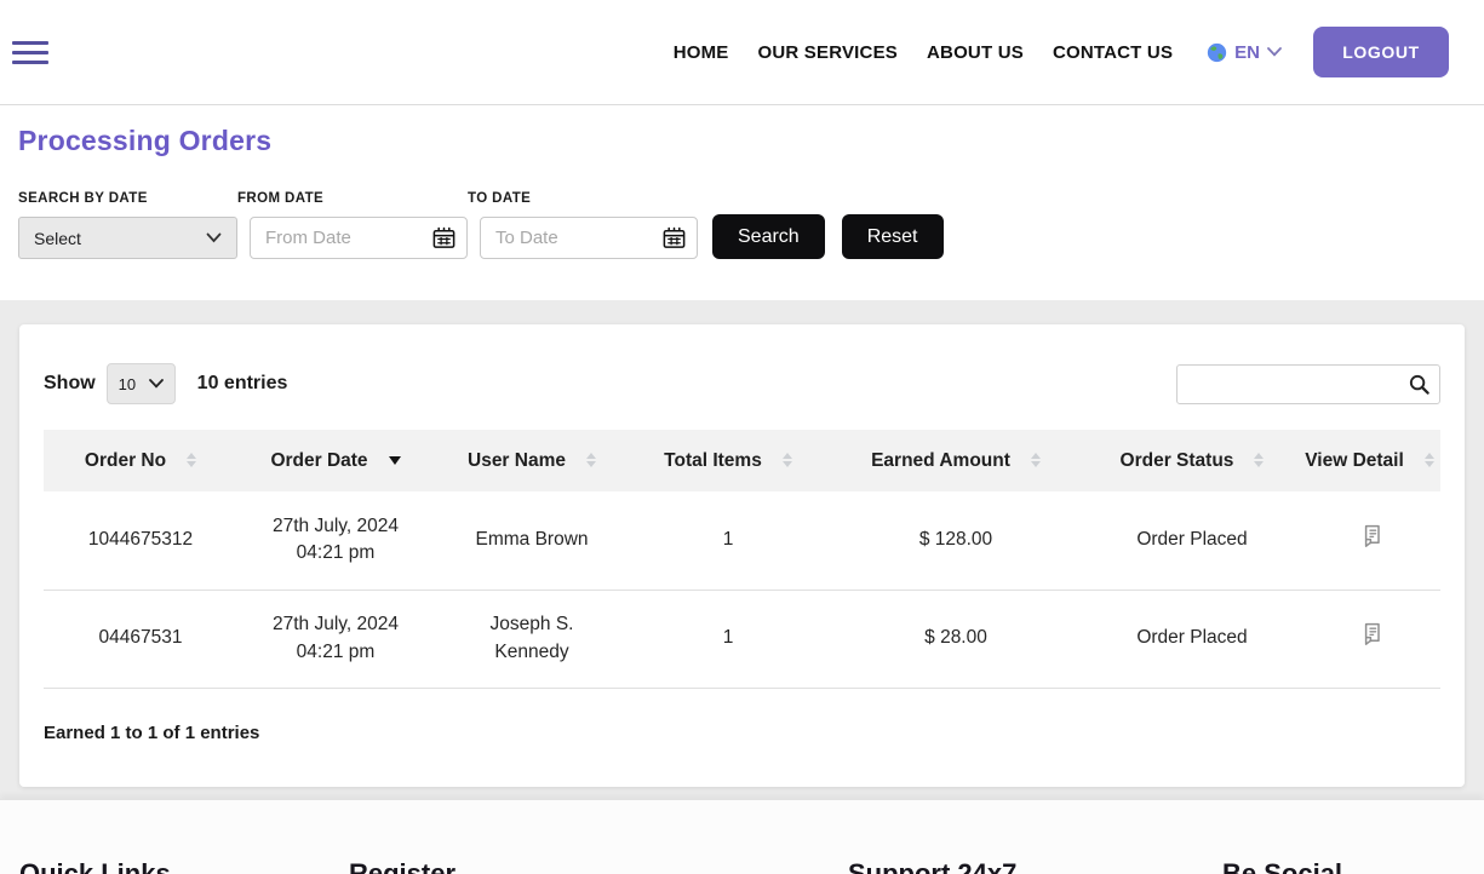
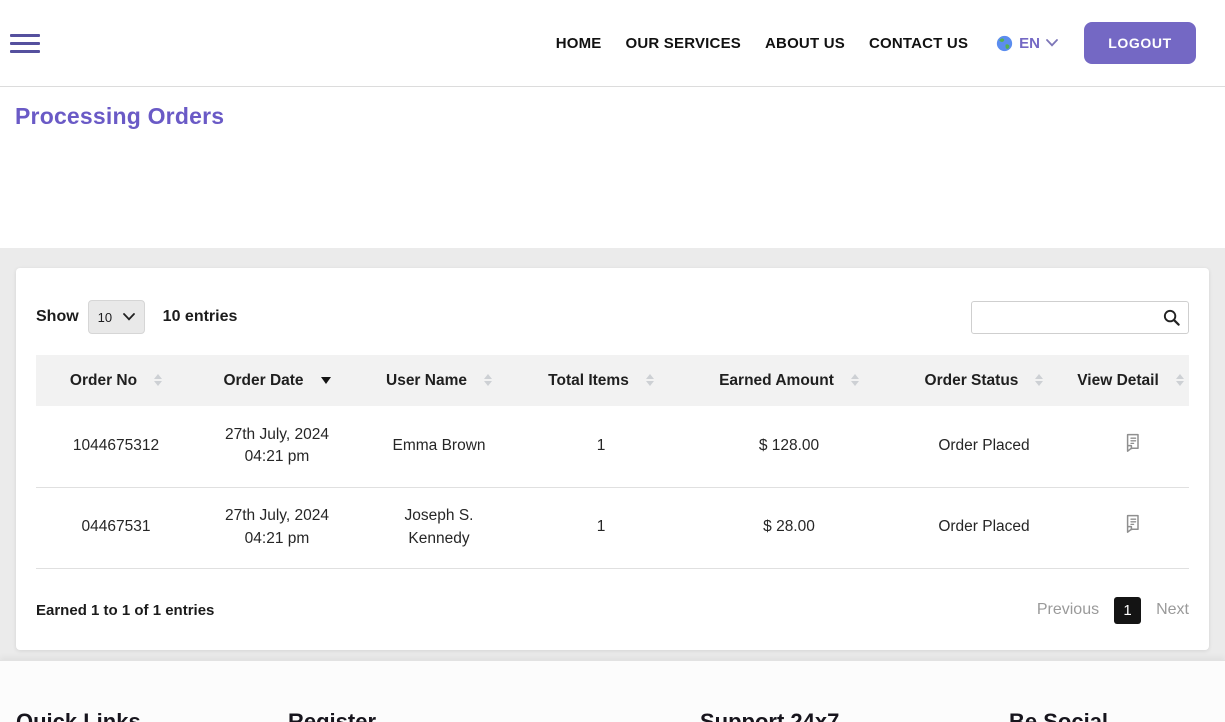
  HOME
  OUR SERVICES
  ABOUT US
  CONTACT US
  EN
  LOGOUT
  Processing Orders
- SEARCH BY DATE
- Select
- FROM DATE
- From Date
- TO DATE
- To Date
- Search
- Reset
  Show
  10
  10 entries
  Order No	Order Date	User Name	Total Items	Earned Amount	Order Status	View Detail
  1044675312	27th July, 2024 04:21 pm	Emma Brown	1	$ 128.00	Order Placed
  04467531	27th July, 2024 04:21 pm	Joseph S. Kennedy	1	$ 28.00	Order Placed
  Earned 1 to 1 of 1 entries
+ Previous
+ 1
+ Next
